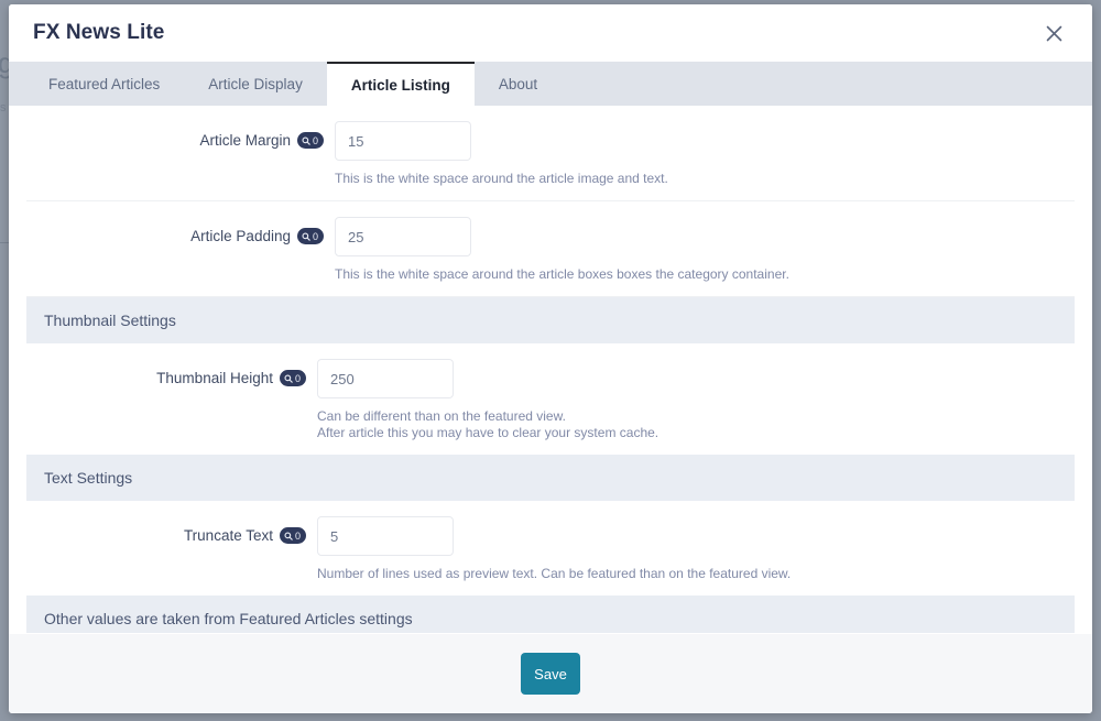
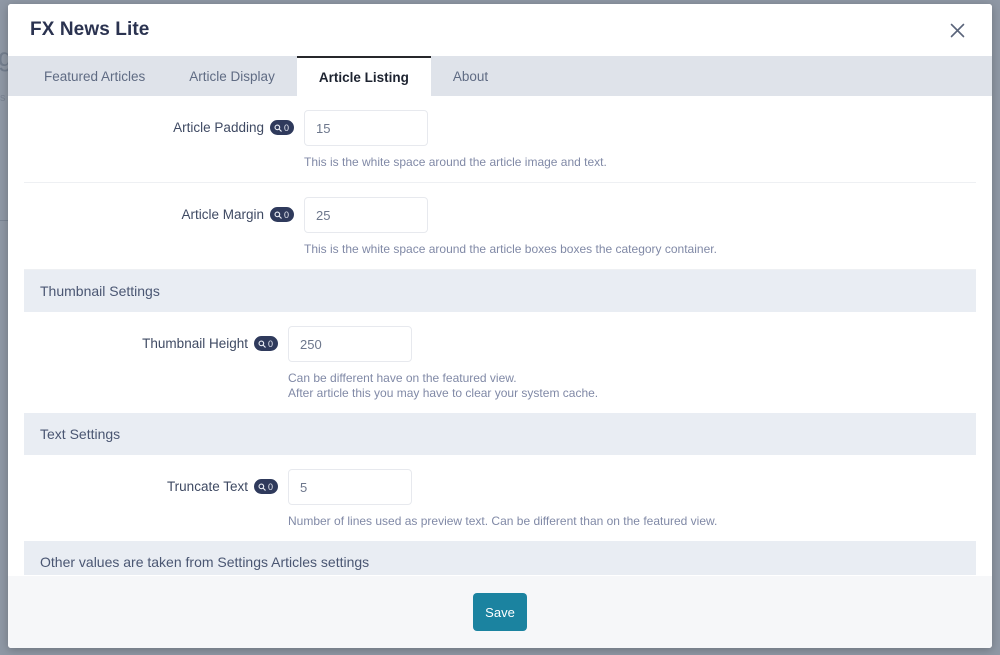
  g
  s
  FX News Lite
  Featured Articles
  Article Display
  Article Listing
  About
- Article Margin
+ Article Padding
  0
  15
  This is the white space around the article image and text.
- Article Padding
+ Article Margin
  0
  25
  This is the white space around the article boxes boxes the category container.
  Thumbnail Settings
  Thumbnail Height
  0
  250
- Can be different than on the featured view.
+ Can be different have on the featured view.
  After article this you may have to clear your system cache.
  Text Settings
  Truncate Text
  0
  5
- Number of lines used as preview text. Can be featured than on the featured view.
+ Number of lines used as preview text. Can be different than on the featured view.
- Other values are taken from Featured Articles settings
+ Other values are taken from Settings Articles settings
  Save
